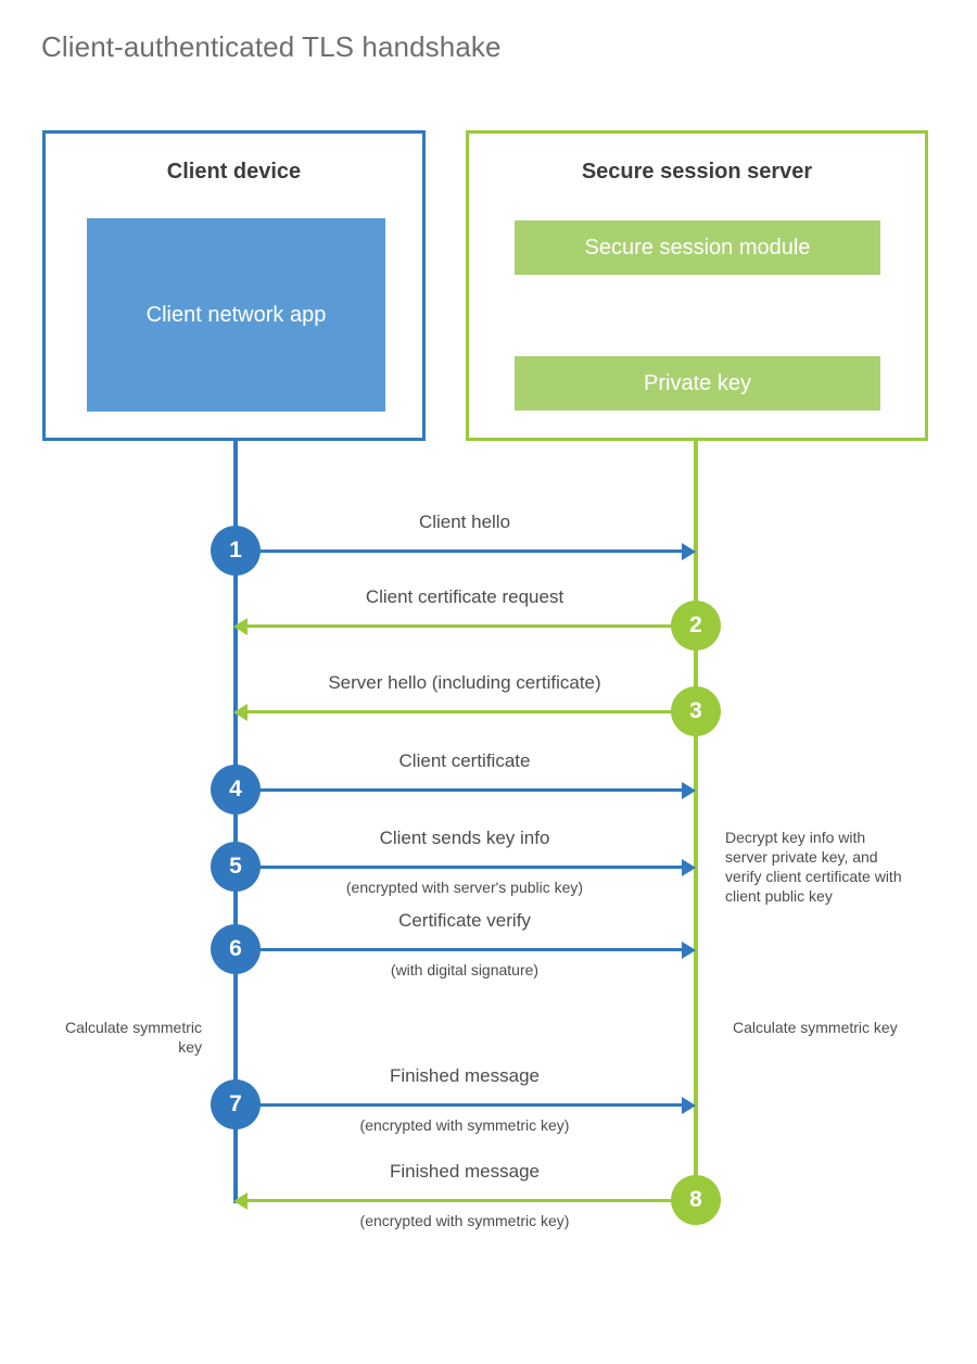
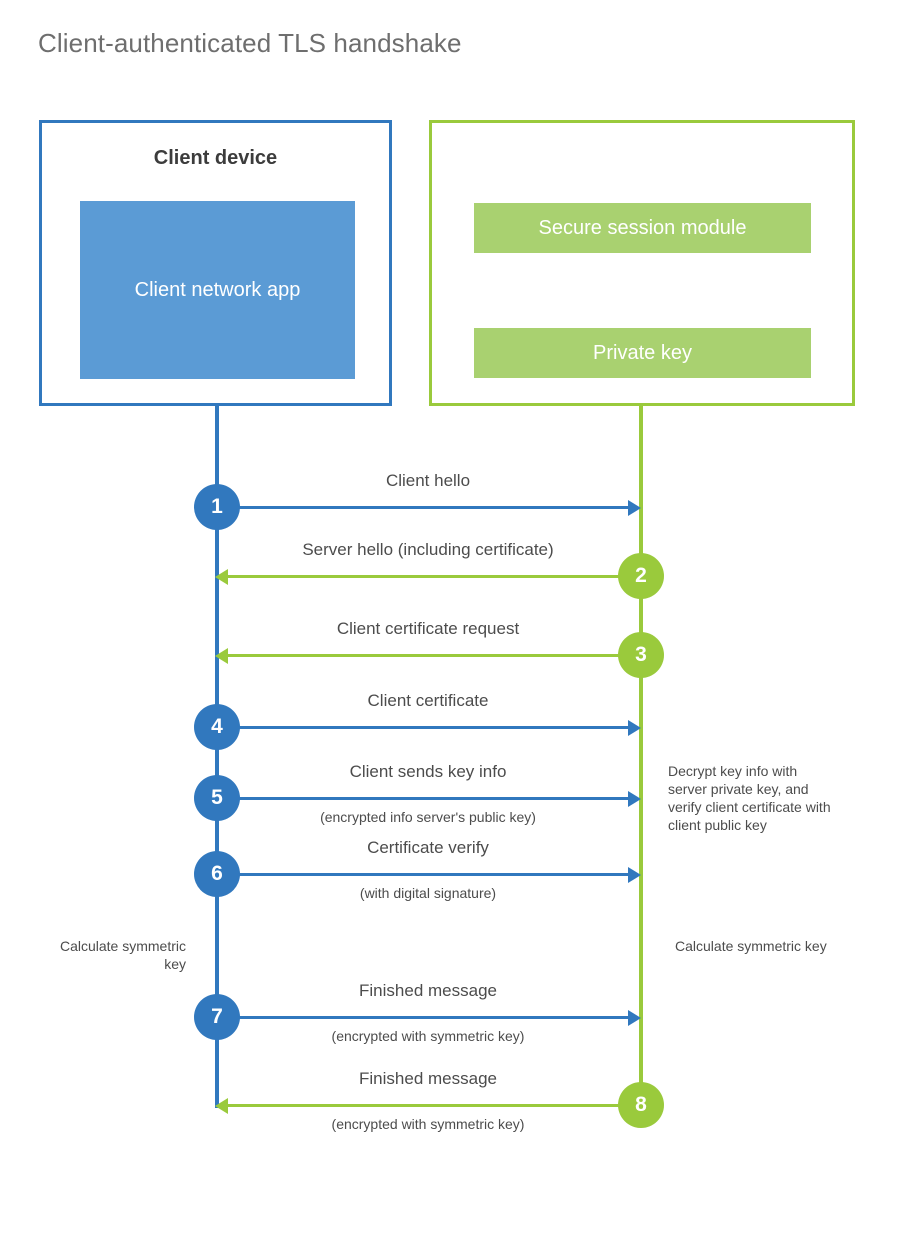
  Client-authenticated TLS handshake
  Client device
  Client network app
- Secure session server
  Secure session module
  Private key
  1
  Client hello
  2
- Client certificate request
+ Server hello (including certificate)
  3
- Server hello (including certificate)
+ Client certificate request
  4
  Client certificate
  5
  Client sends key info
- (encrypted with server's public key)
+ (encrypted info server's public key)
  6
  Certificate verify
  (with digital signature)
  7
  Finished message
  (encrypted with symmetric key)
  8
  Finished message
  (encrypted with symmetric key)
  Decrypt key info with server private key, and verify client certificate with client public key
  Calculate symmetric key
  Calculate symmetric key
